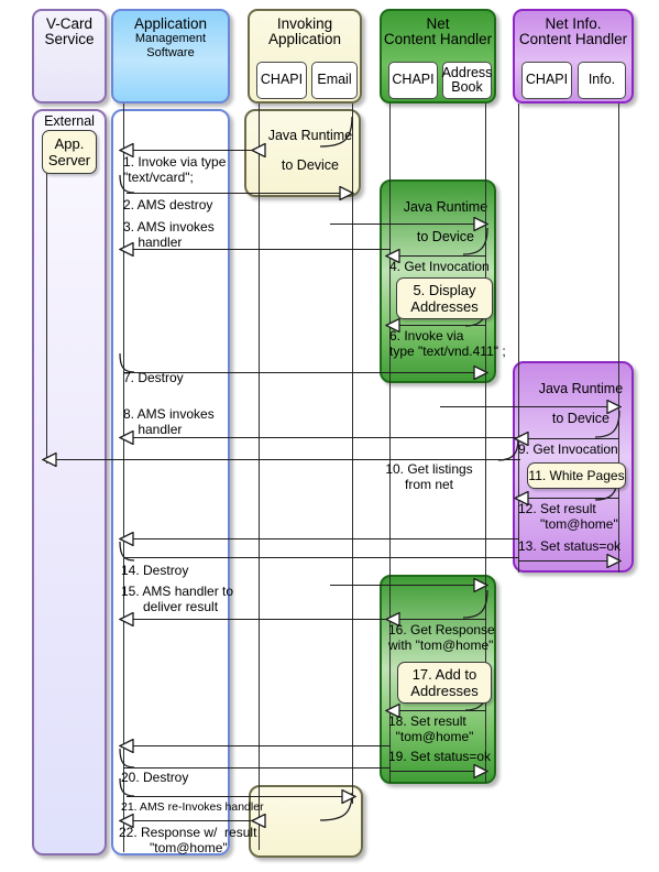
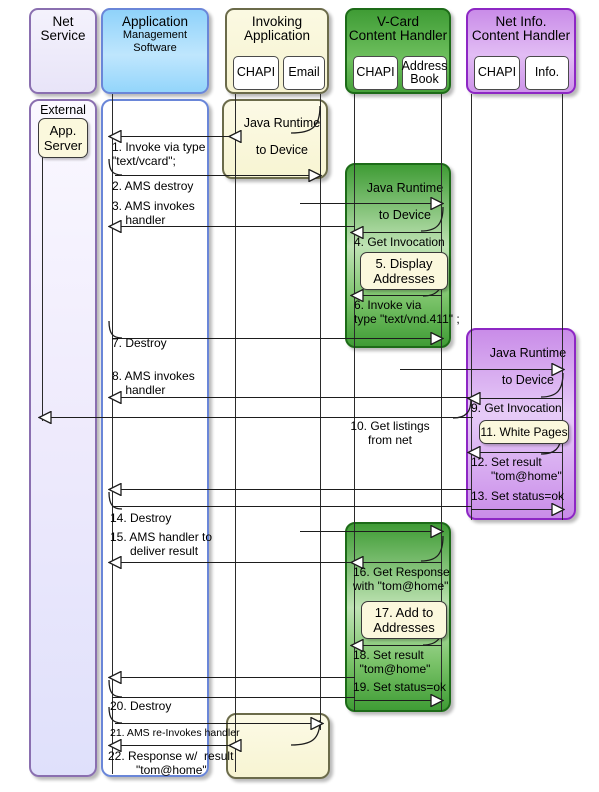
- V-Card
+ Net
  Service
  Application
  Management Software
  Invoking
  Application
  CHAPI
  Email
- Net
+ V-Card
  Content Handler
  CHAPI
  Address Book
  Net Info.
  Content Handler
  CHAPI
  Info.
  External
  App. Server
  Java Runtim
  to Device
  Java Runtime
  to Device
  Java Runtime
  to Device
  1. Invoke via type
  "text/vcard";
  2. AMS destroy
  3. AMS invokes
  handler
  4. Get Invocation
  5. Display
  Addresses
  6. Invoke via
  type "text/vnd.411" ;
  7. Destroy
  8. AMS invokes
  handler
  9. Get Invocation
  10. Get listings
  from net
  11. White Pages
  12. Set result
  "tom@home"
  13. Set status=ok
  14. Destroy
  15. AMS handler to
  deliver result
  16. Get Response
  with "tom@home"
  17. Add to
  Addresses
  18. Set result
  "tom@home"
  19. Set status=ok
  20. Destroy
  21. AMS re-Invokes handler
  22. Response w/ result
  "tom@home"
